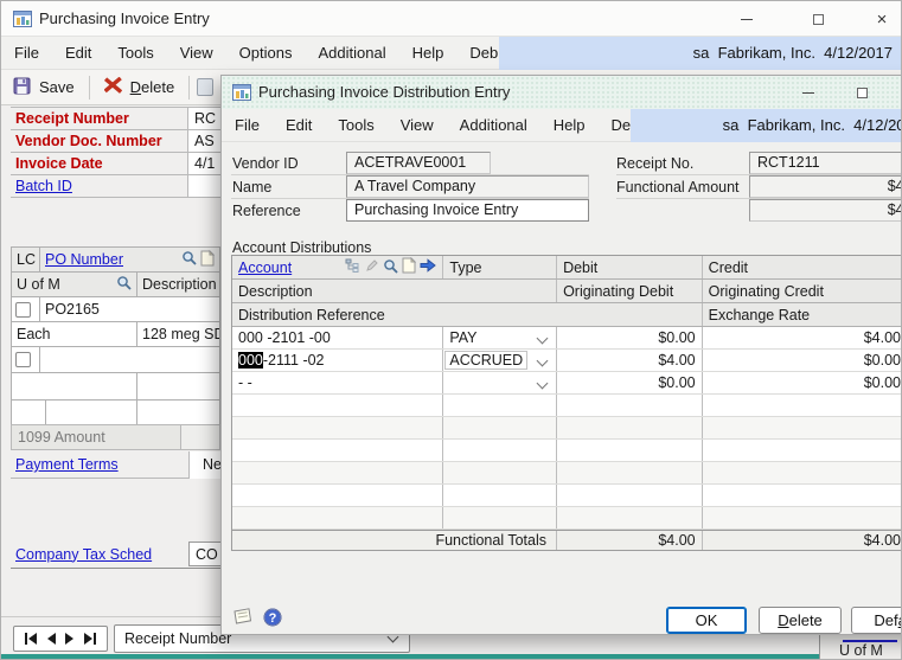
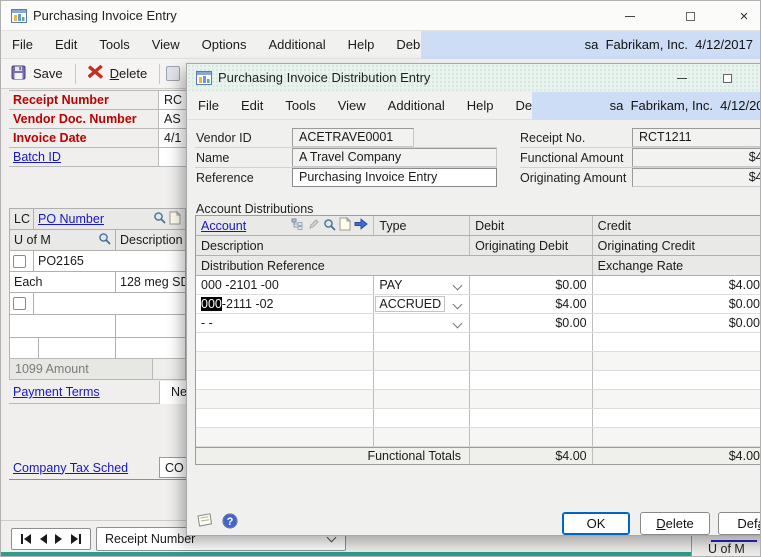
  Purchasing Invoice Entry
  ×
  File Edit Tools View Options Additional Help Deb
  sa Fabrikam, Inc. 4/12/2017
  Save
  Delete
  Receipt Number
  RC
  Vendor Doc. Number
  AS
  Invoice Date
  4/1
  Batch ID
  LC
  PO Number
  U of M
  Description
  PO2165
  Each
  128 meg SD
  1099 Amount
  Payment Terms
  Ne
  Company Tax Sched
  CO
  Receipt Number
  U of M
  Purchasing Invoice Distribution Entry
  File Edit Tools View Additional Help De
  sa Fabrikam, Inc. 4/12/20
  Vendor ID
  ACETRAVE0001
  Name
  A Travel Company
  Reference
  Purchasing Invoice Entry
  Receipt No.
  RCT1211
  Functional Amount
+ Originating Amount
  Account Distributions
  Account
  Type
  Debit
  Credit
  Description
  Originating Debit
  Originating Credit
  Distribution Reference
  Exchange Rate
  000 -2101 -00
  PAY
  $0.00
  $4.00
  000
  -2111 -02
  ACCRUED
  $4.00
  $0.00
  - -
  $0.00
  $0.00
  Functional Totals
  $4.00
  $4.00
  ?
  OK
  Delete
  Def
